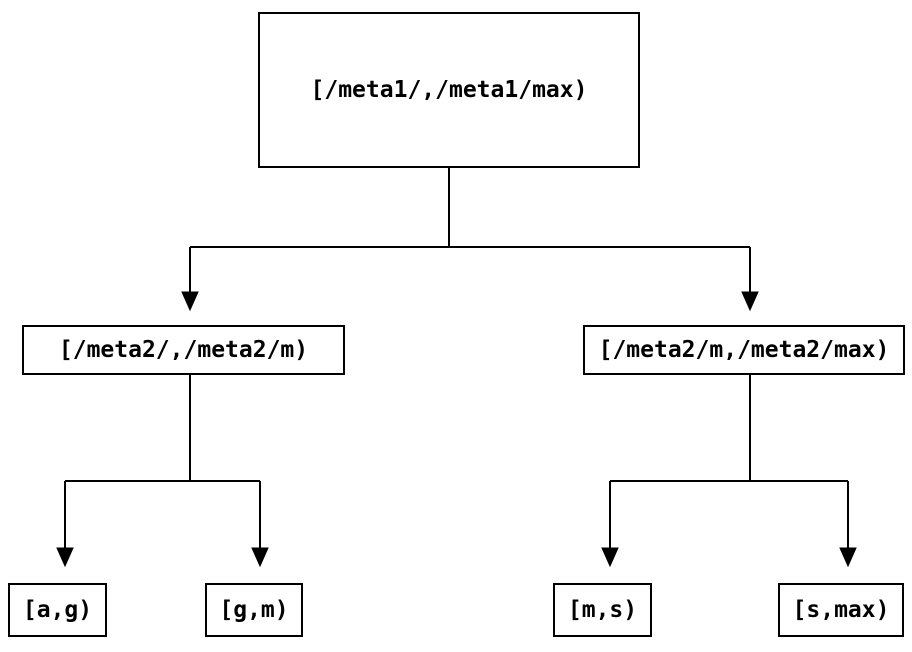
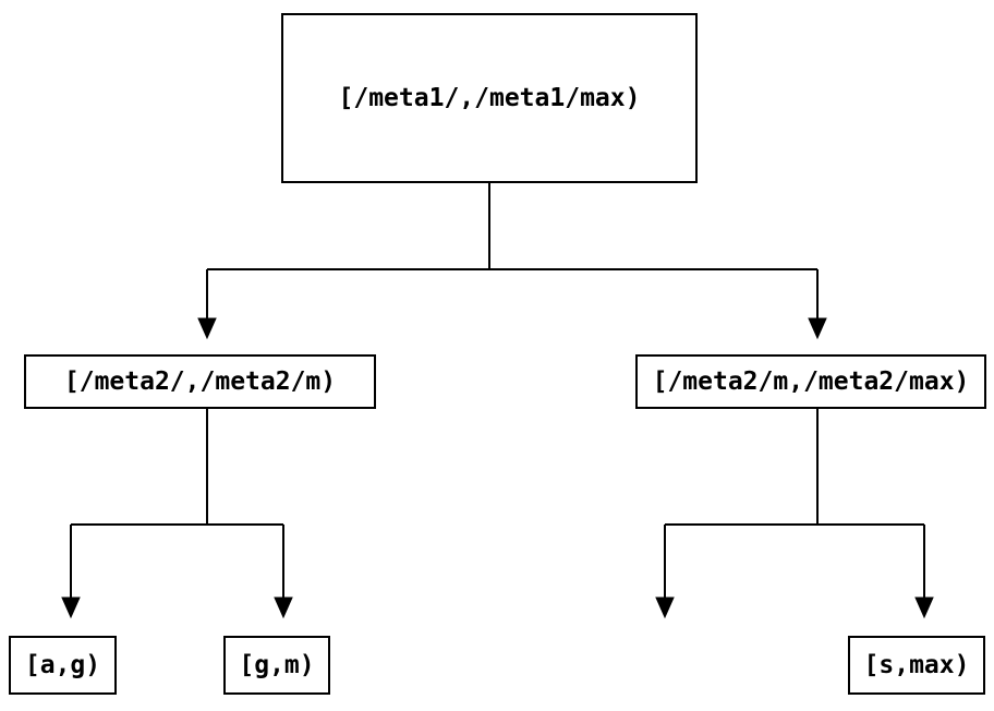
  [/meta1/,/meta1/max)
  [/meta2/,/meta2/m)
  [/meta2/m,/meta2/max)
  [a,g)
  [g,m)
- [m,s)
  [s,max)
